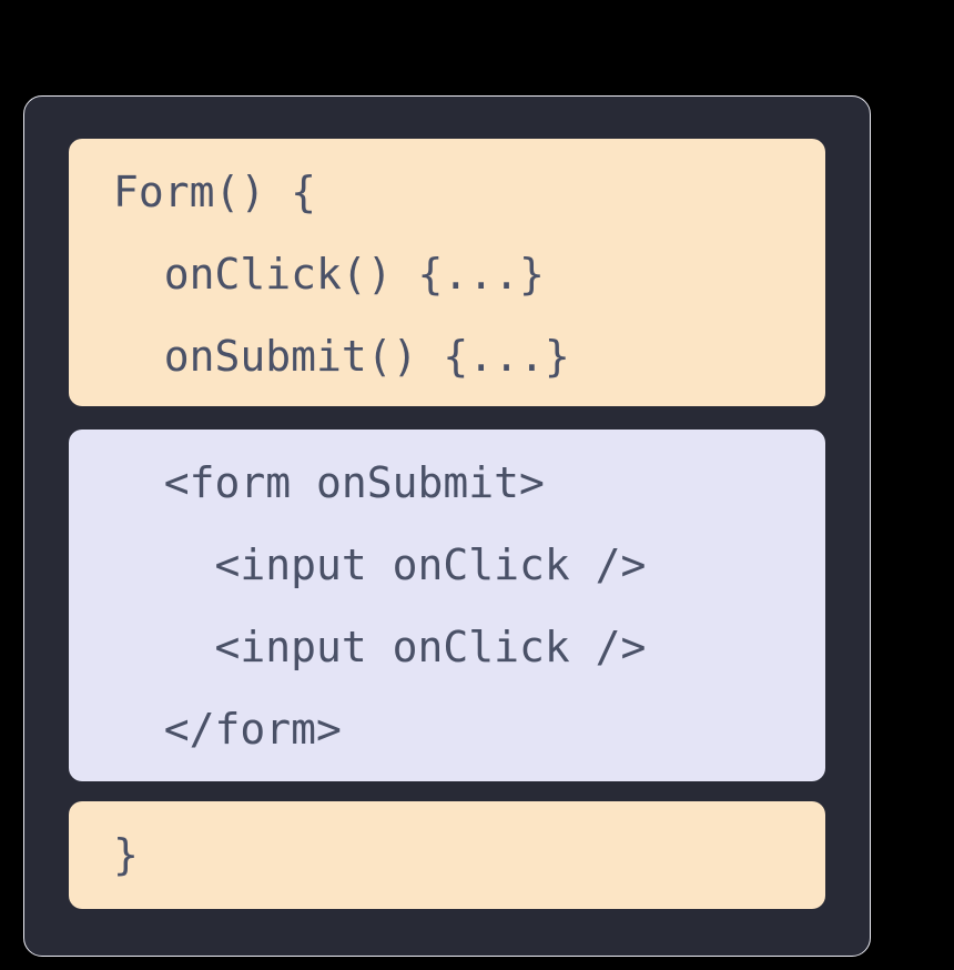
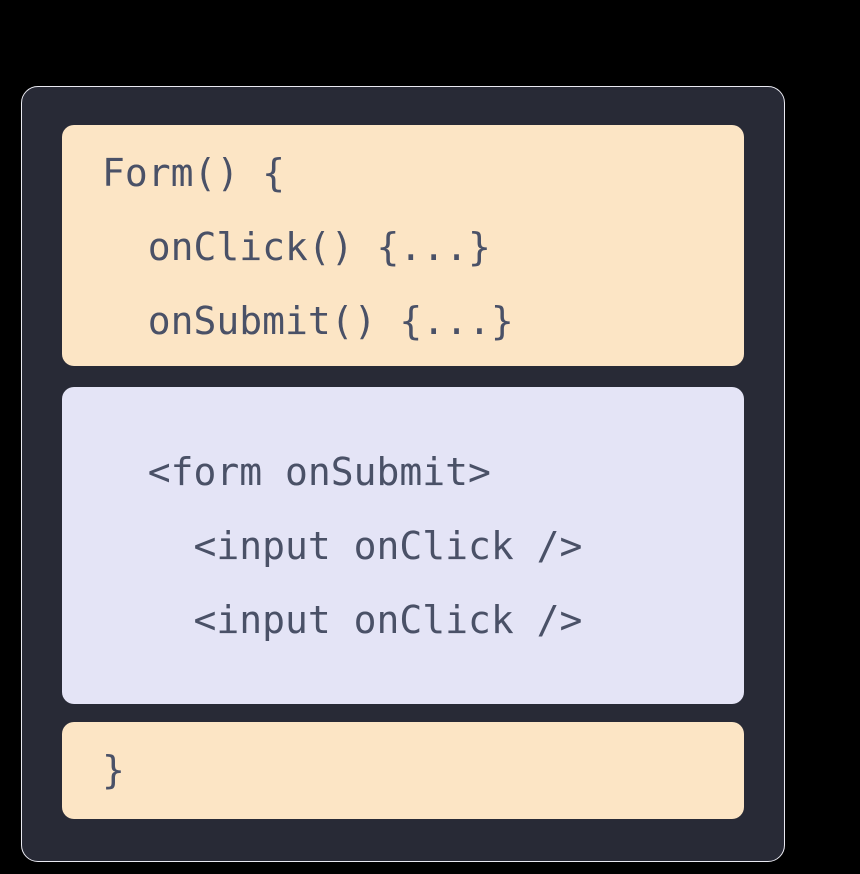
  Form() {
  onClick() {...}
  onSubmit() {...}
  <form onSubmit>
  <input onClick />
  <input onClick />
- </form>
  }
